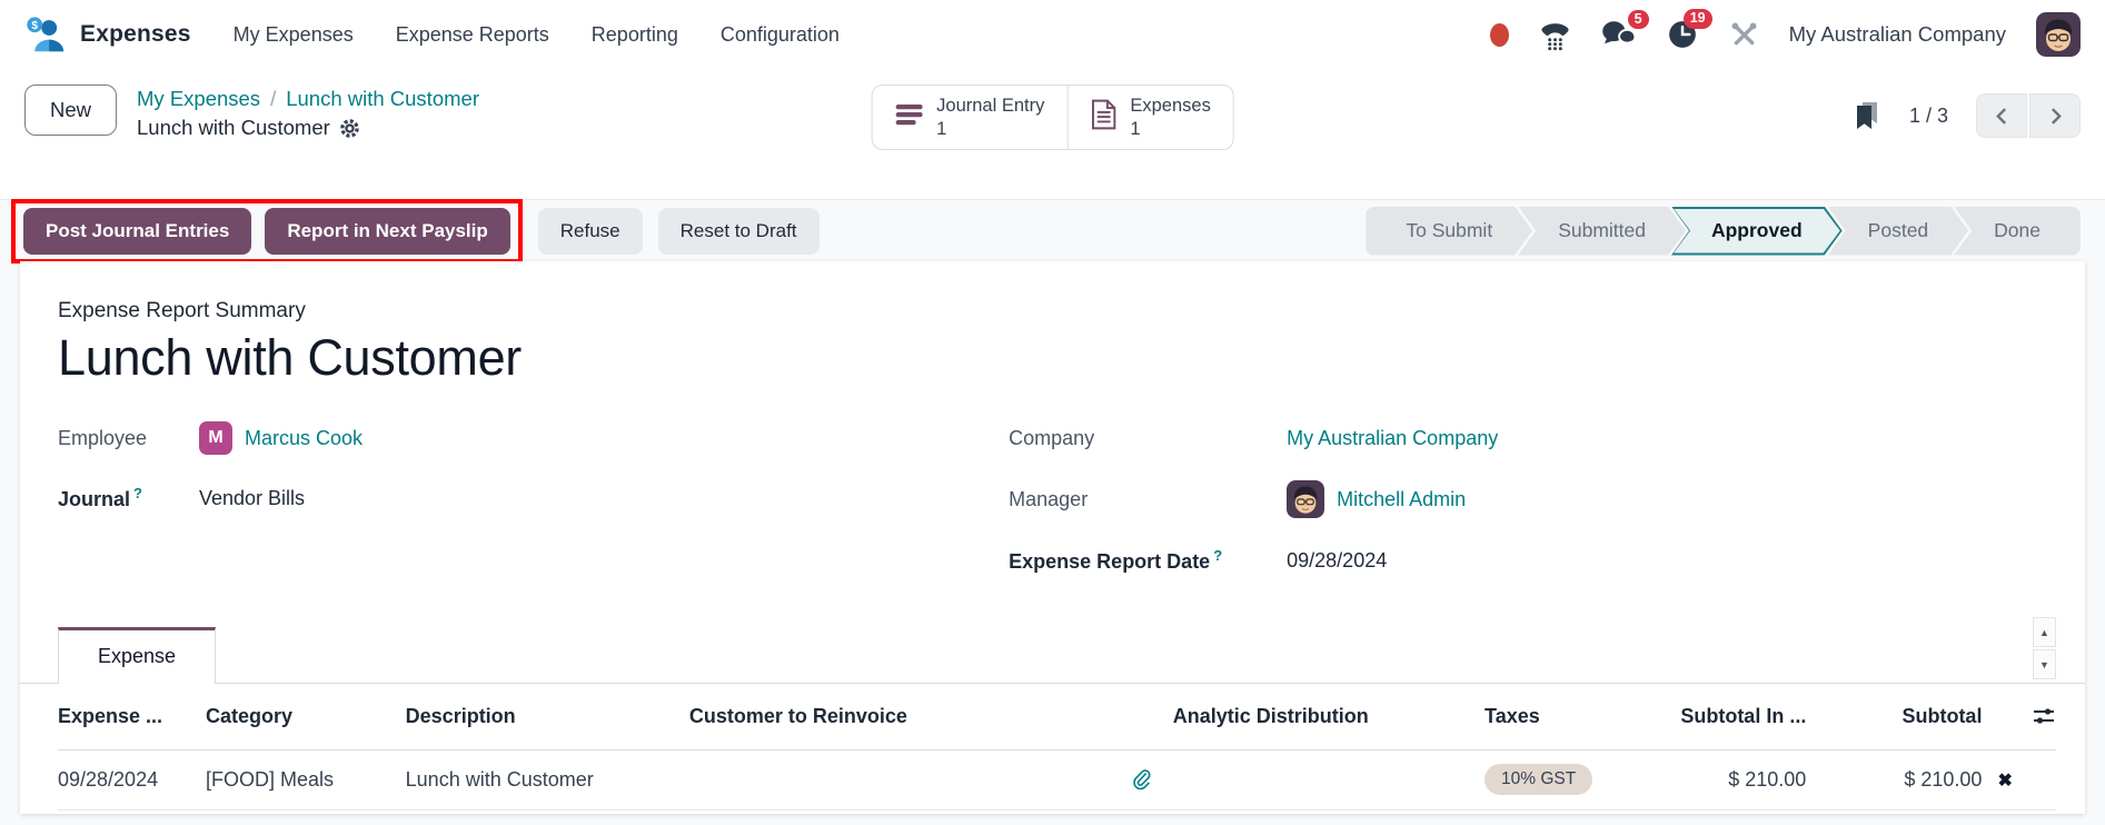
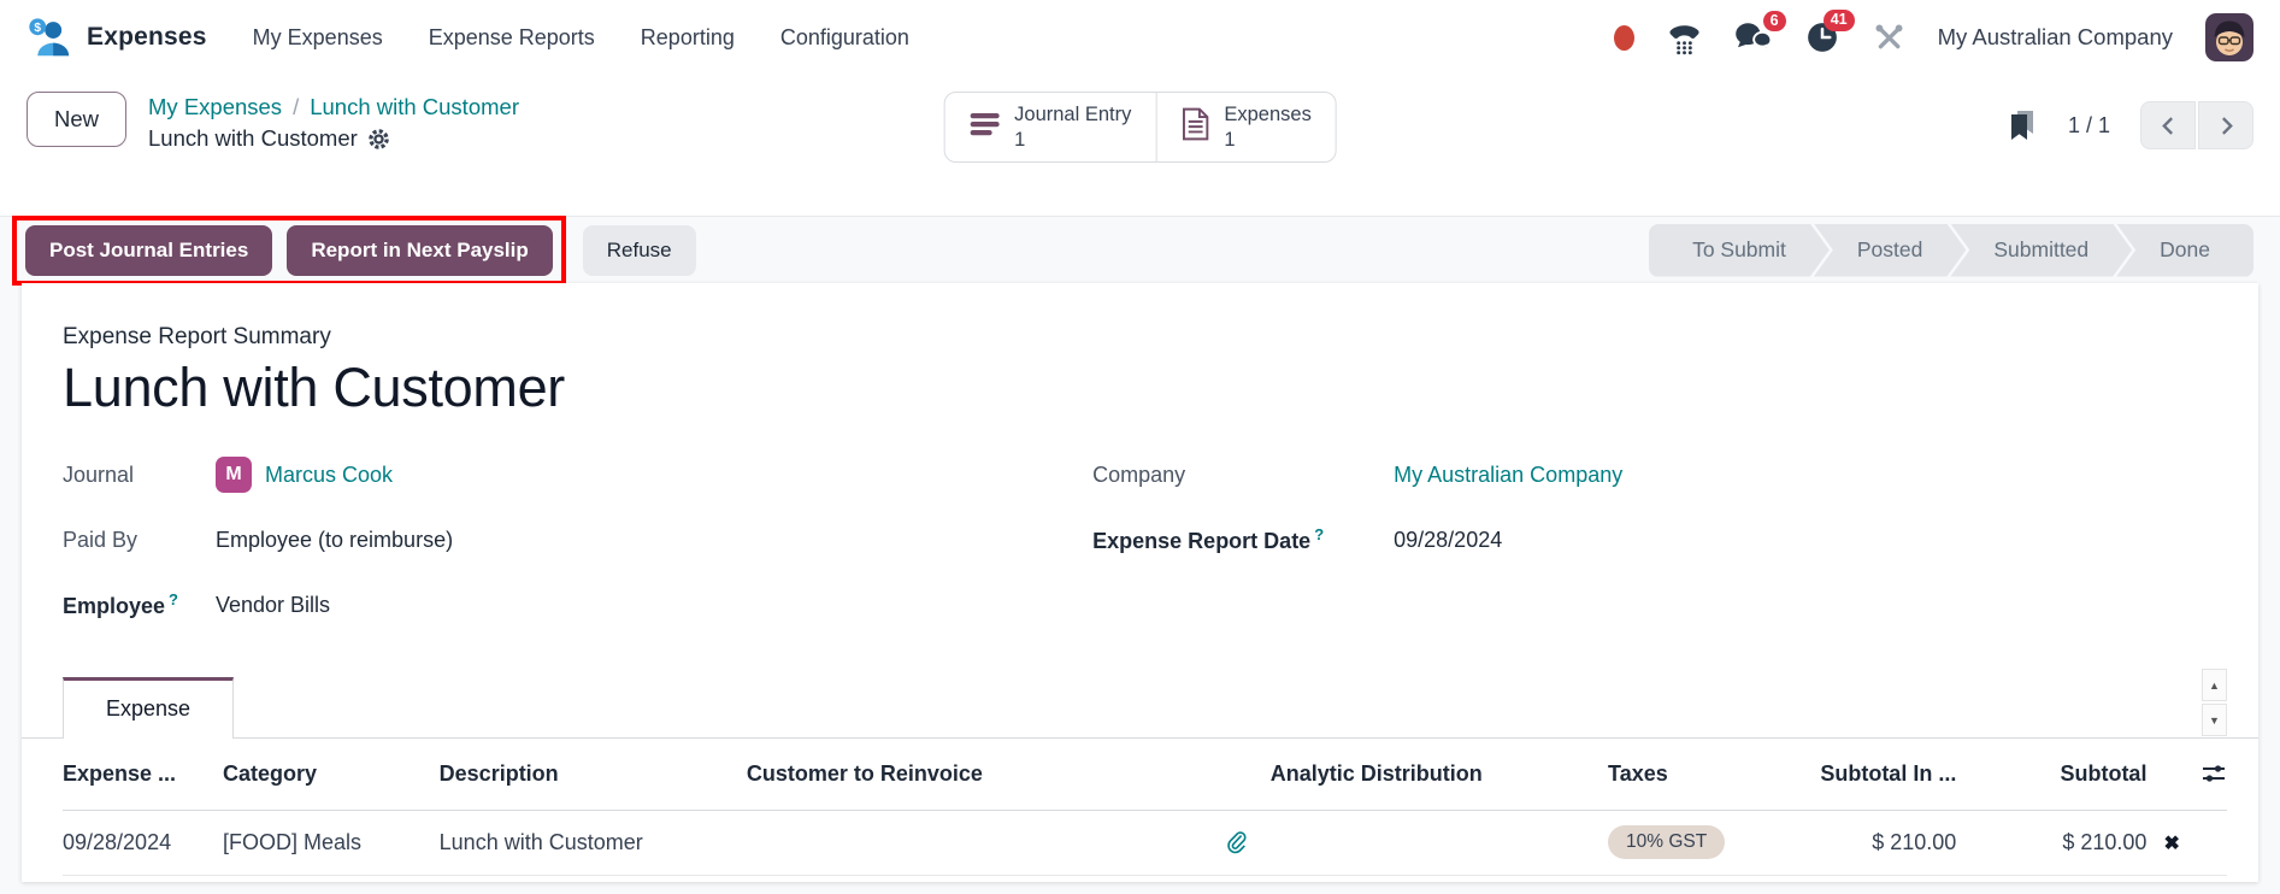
  $
  Expenses
  My Expenses
  Expense Reports
  Reporting
  Configuration
- 5
+ 6
- 19
+ 41
  My Australian Company
  New
  My Expenses
  /
  Lunch with Customer
  Lunch with Customer
  Journal Entry
  1
  Expenses
  1
- 1 / 3
+ 1 / 1
  Post Journal Entries
  Report in Next Payslip
  Refuse
- Reset to Draft
  To Submit
- Submitted
+ Posted
- Approved
- Posted
+ Submitted
  Done
  Expense Report Summary
  Lunch with Customer
- Employee
+ Journal
  M
  Marcus Cook
+ Paid By
+ Employee (to reimburse)
- Journal ?
+ Employee ?
  Vendor Bills
  Company
  My Australian Company
- Manager
- Mitchell Admin
  Expense Report Date ?
  09/28/2024
  Expense
  Expense ...	Category	Description	Customer to Reinvoice		Analytic Distribution	Taxes	Subtotal In ...	Subtotal
  09/28/2024	[FOOD] Meals	Lunch with Customer				10% GST	$ 210.00	$ 210.00	✖
  ▲
  ▼
